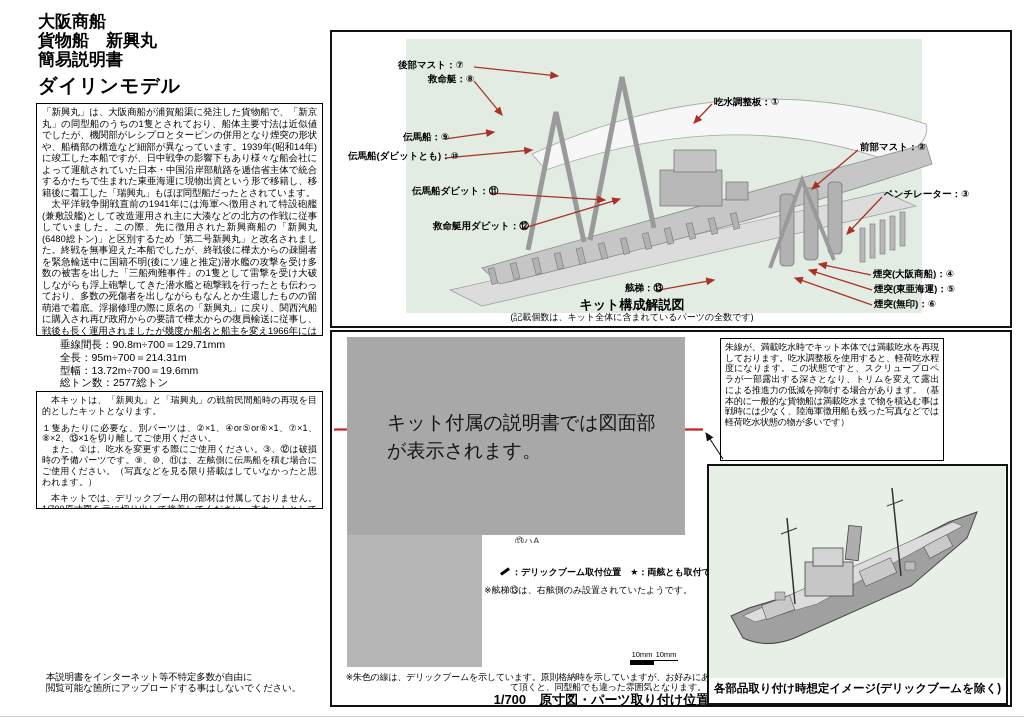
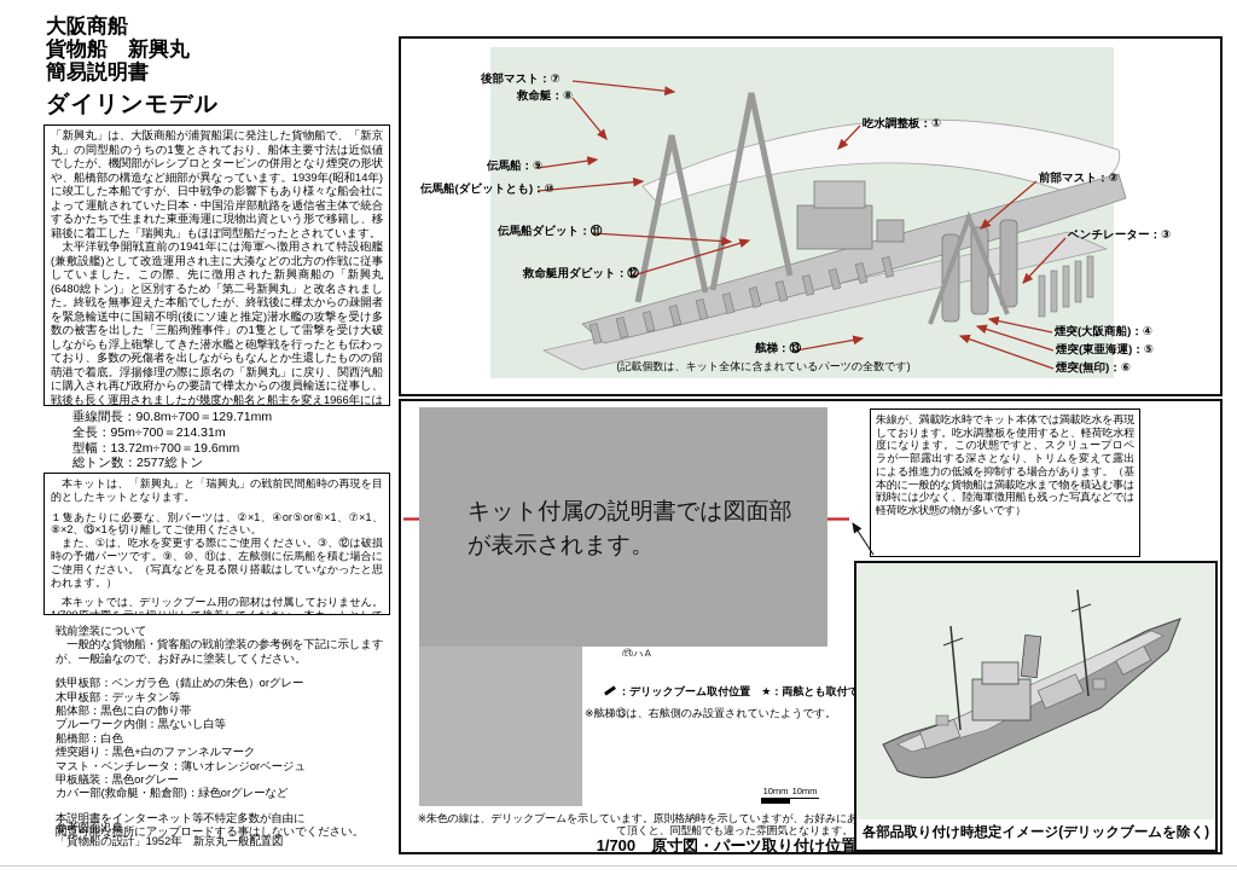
  大阪商船
  貨物船 新興丸
  簡易説明書
  ダイリンモデル
  「新興丸」は、大阪商船が浦賀船渠に発注した貨物船で、「新京丸」の同型船のうちの1隻とされており、船体主要寸法は近似値でしたが、機関部がレシプロとタービンの併用となり煙突の形状や、船橋部の構造など細部が異なっています。1939年(昭和14年)に竣工した本船ですが、日中戦争の影響下もあり様々な船会社によって運航されていた日本・中国沿岸部航路を逓信省主体で統合するかたちで生まれた東亜海運に現物出資という形で移籍し、移籍後に着工した「瑞興丸」もほぼ同型船だったとされています。
  太平洋戦争開戦直前の1941年には海軍へ徴用されて特設砲艦(兼敷設艦)として改造運用され主に大湊などの北方の作戦に従事していました。この際、先に徴用された新興商船の「新興丸(6480総トン)」と区別するため「第二号新興丸」と改名されました。終戦を無事迎えた本船でしたが、終戦後に樺太からの疎開者を緊急輸送中に国籍不明(後にソ連と推定)潜水艦の攻撃を受け多数の被害を出した「三船殉難事件」の1隻として雷撃を受け大破しながらも浮上砲撃してきた潜水艦と砲撃戦を行ったとも伝わっており、多数の死傷者を出しながらもなんとか生還したものの留萌港で着底。浮揚修理の際に原名の「新興丸」に戻り、関西汽船に購入され再び政府からの要請で樺太からの復員輸送に従事し、戦後も長く運用されましたが幾度か船名と船主を変え1966年には
  垂線間長：90.8m÷700＝129.71mm
  全長：95m÷700＝214.31m
  型幅：13.72m÷700＝19.6mm
  総トン数：2577総トン
  本キットは、「新興丸」と「瑞興丸」の戦前民間船時の再現を目的としたキットとなります。
  １隻あたりに必要な、別パーツは、②×1、④or⑤or⑥×1、⑦×1、⑧×2、⑬×1を切り離してご使用ください。
  また、①は、吃水を変更する際にご使用ください。③、⑫は破損時の予備パーツです。⑨、⑩、⑪は、左舷側に伝馬船を積む場合にご使用ください。（写真などを見る限り搭載はしていなかったと思われます。）
+ 戦前塗装について
+ 一般的な貨物船・貨客船の戦前塗装の参考例を下記に示しますが、一般論なので、お好みに塗装してください。
+ 鉄甲板部：ベンガラ色（錆止めの朱色）orグレー
+ 木甲板部：デッキタン等
+ 船体部：黒色に白の飾り帯
+ ブルーワーク内側：黒ないし白等
+ 船橋部：白色
+ 煙突廻り：黒色+白のファンネルマーク
+ マスト・ベンチレータ：薄いオレンジorベージュ
+ 甲板艤装：黒色orグレー
+ カバー部(救命艇・船倉部)：緑色orグレーなど
+ 参考図面出典
+ 「貨物船の設計」1952年 新京丸一般配置図
  本説明書をインターネット等不特定多数が自由に
  閲覧可能な箇所にアップロードする事はしないでください。
  吃水調整板：①
  前部マスト：②
  ベンチレーター：③
  煙突(大阪商船)：④
  煙突(東亜海運)：⑤
  煙突(無印)：⑥
  後部マスト：⑦
  救命艇：⑧
  伝馬船：⑨
  伝馬船(ダビットとも)：⑩
  伝馬船ダビット：⑪
  救命艇用ダビット：⑫
  舷梯：⑬
- キット構成解説図
  (記載個数は、キット全体に含まれているパーツの全数です)
  キット付属の説明書では図面部
  が表示されます。
  朱線が、満載吃水時でキット本体では満載吃水を再現しております。吃水調整板を使用すると、軽荷吃水程度になります。この状態ですと、スクリュープロペラが一部露出する深さとなり、トリムを変えて露出による推進力の低減を抑制する場合があります。（基本的に一般的な貨物船は満載吃水まで物を積込む事は戦時には少なく、陸海軍徴用船も残った写真などでは軽荷吃水状態の物が多いです）
  ⑬ハA
  ：デリックブーム取付位置 ★：両舷とも取付
  ※舷梯⑬は、右舷側のみ設置されていたようです。
  10mm 10mm
  ※朱色の線は、デリックブームを示しています。原則格納時を示していますが、お好みにあて頂くと、同型船でも違った雰囲気となります。
  1/700 原寸図・パーツ取り付け位置
  各部品取り付け時想定イメージ(デリックブームを除く)
